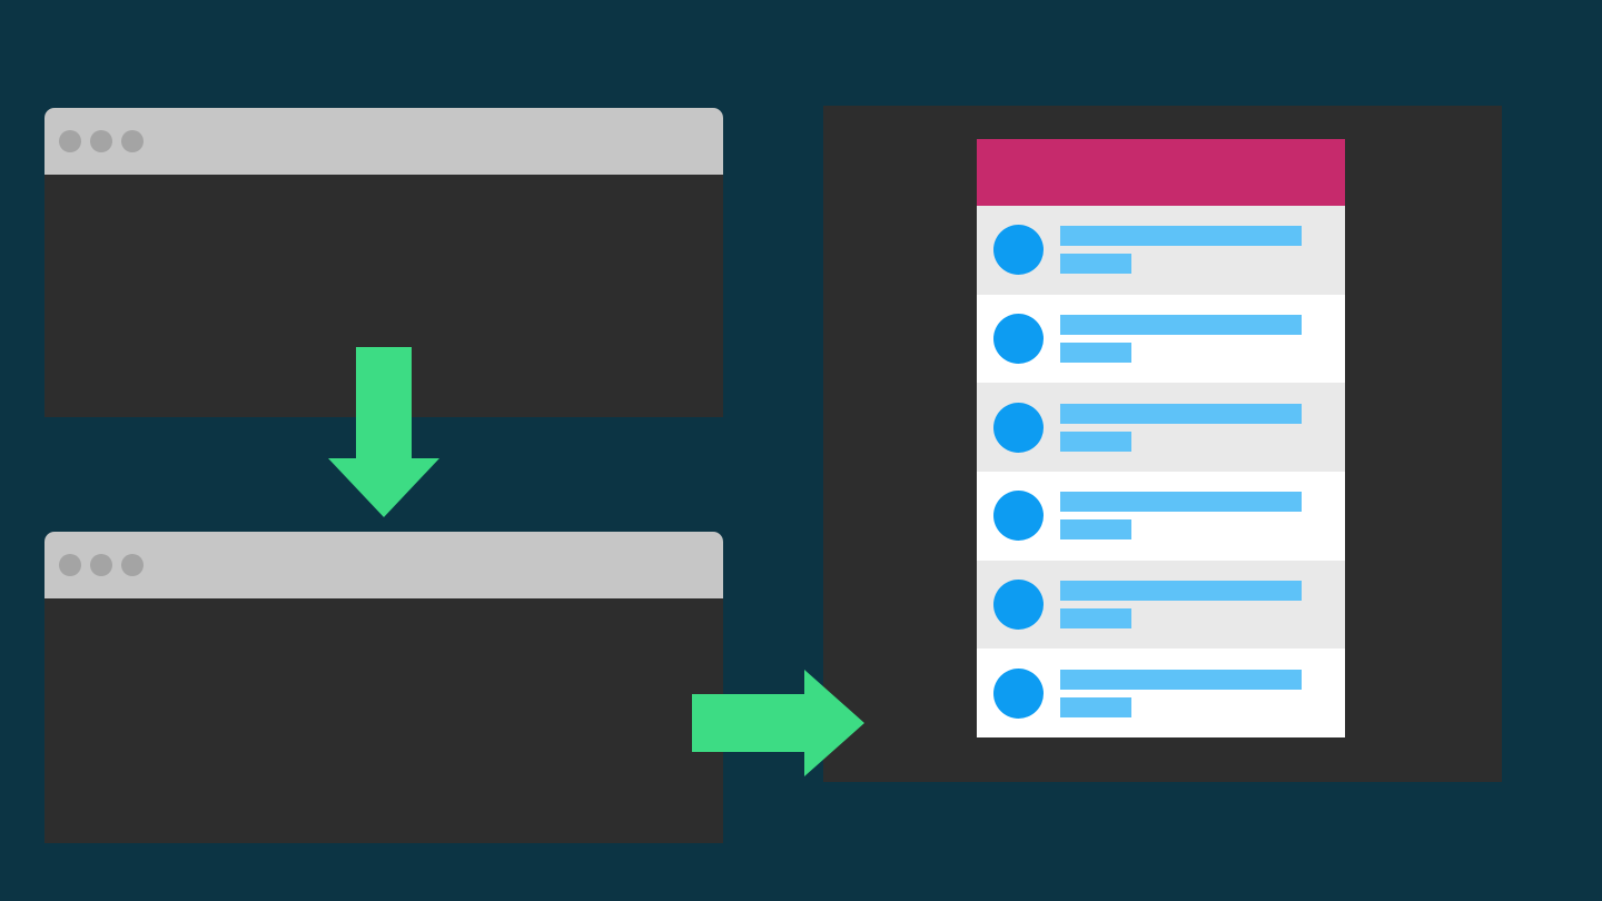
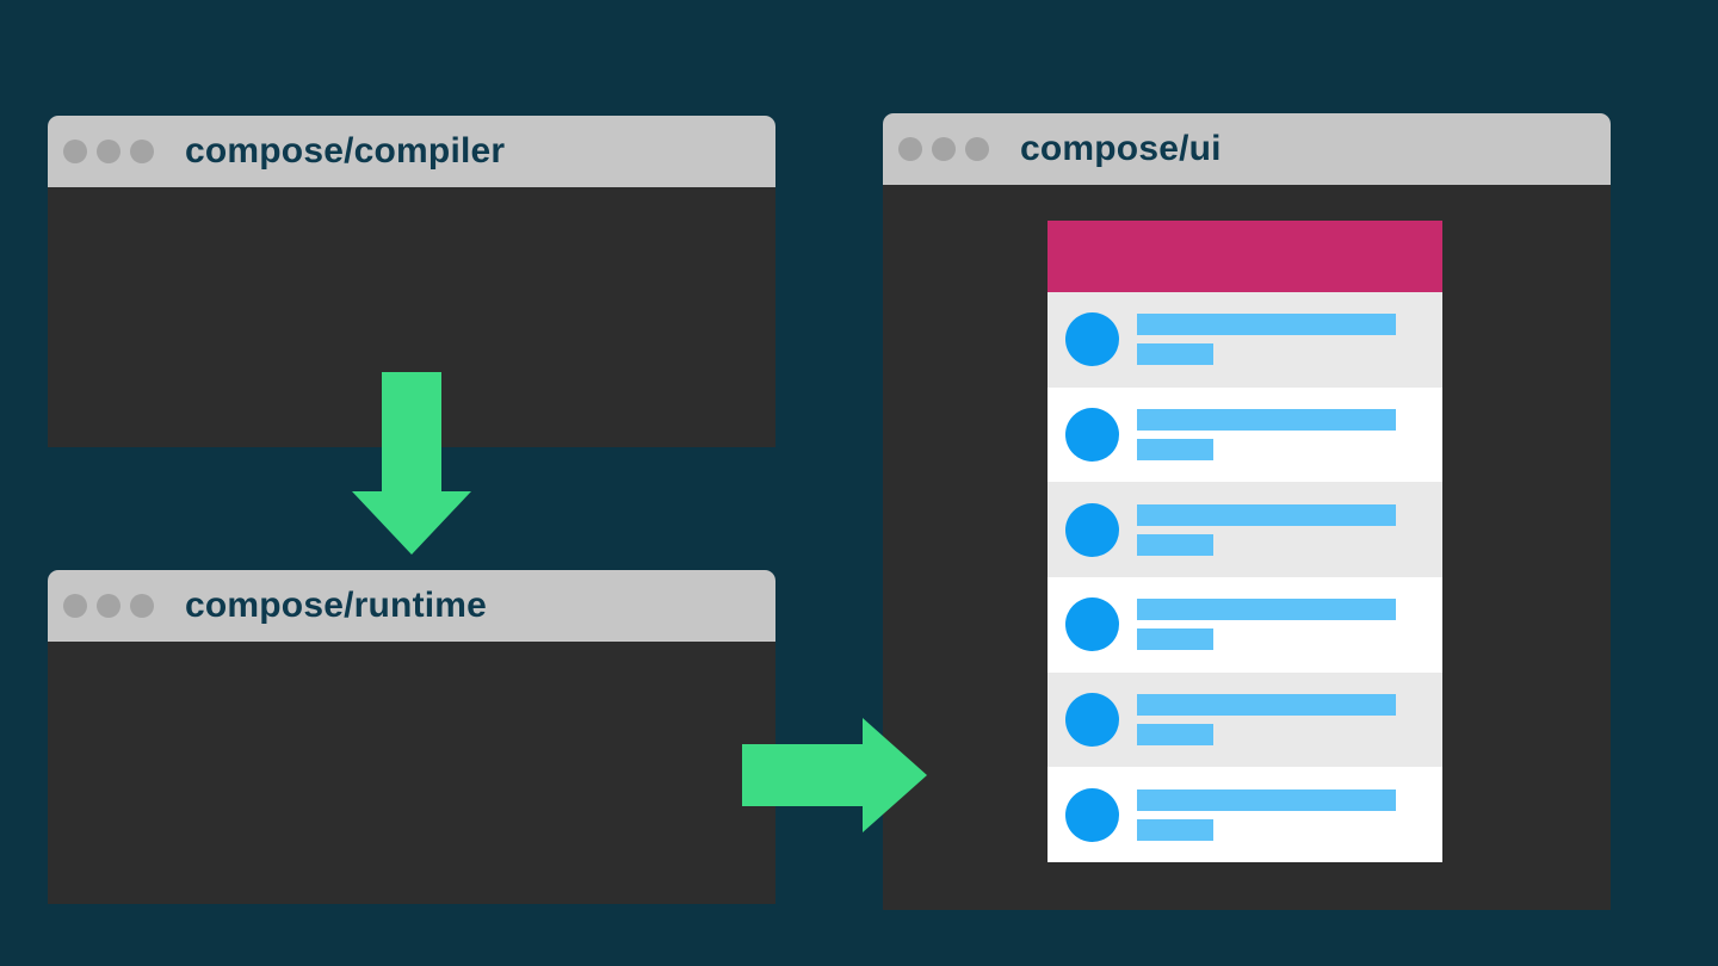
+ compose/compiler
+ compose/runtime
+ compose/ui
